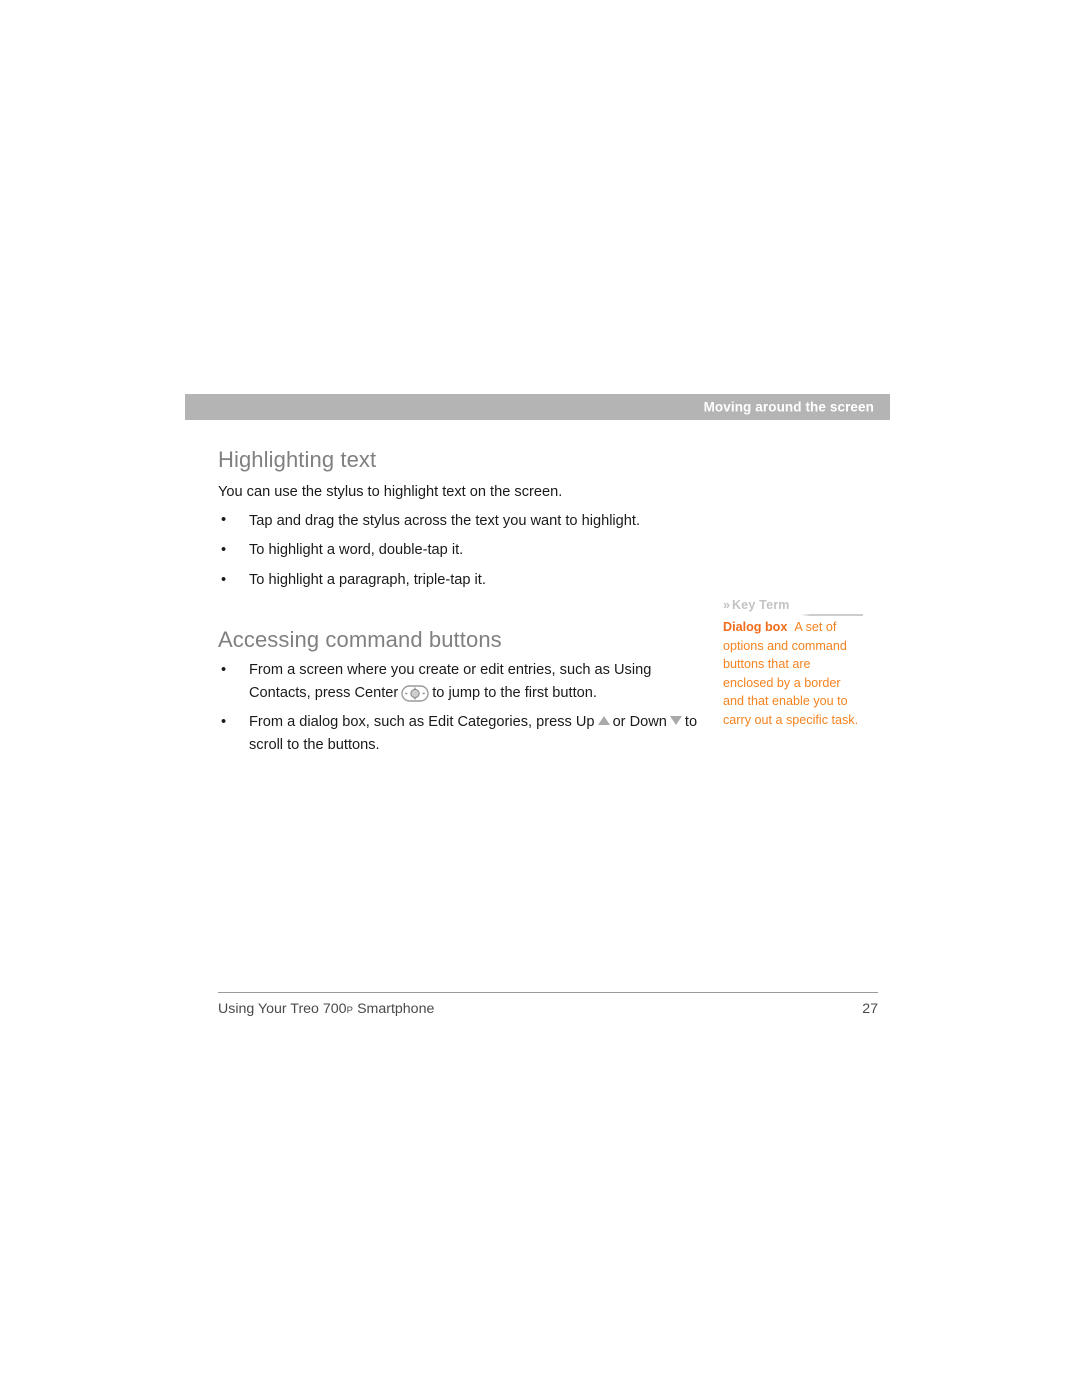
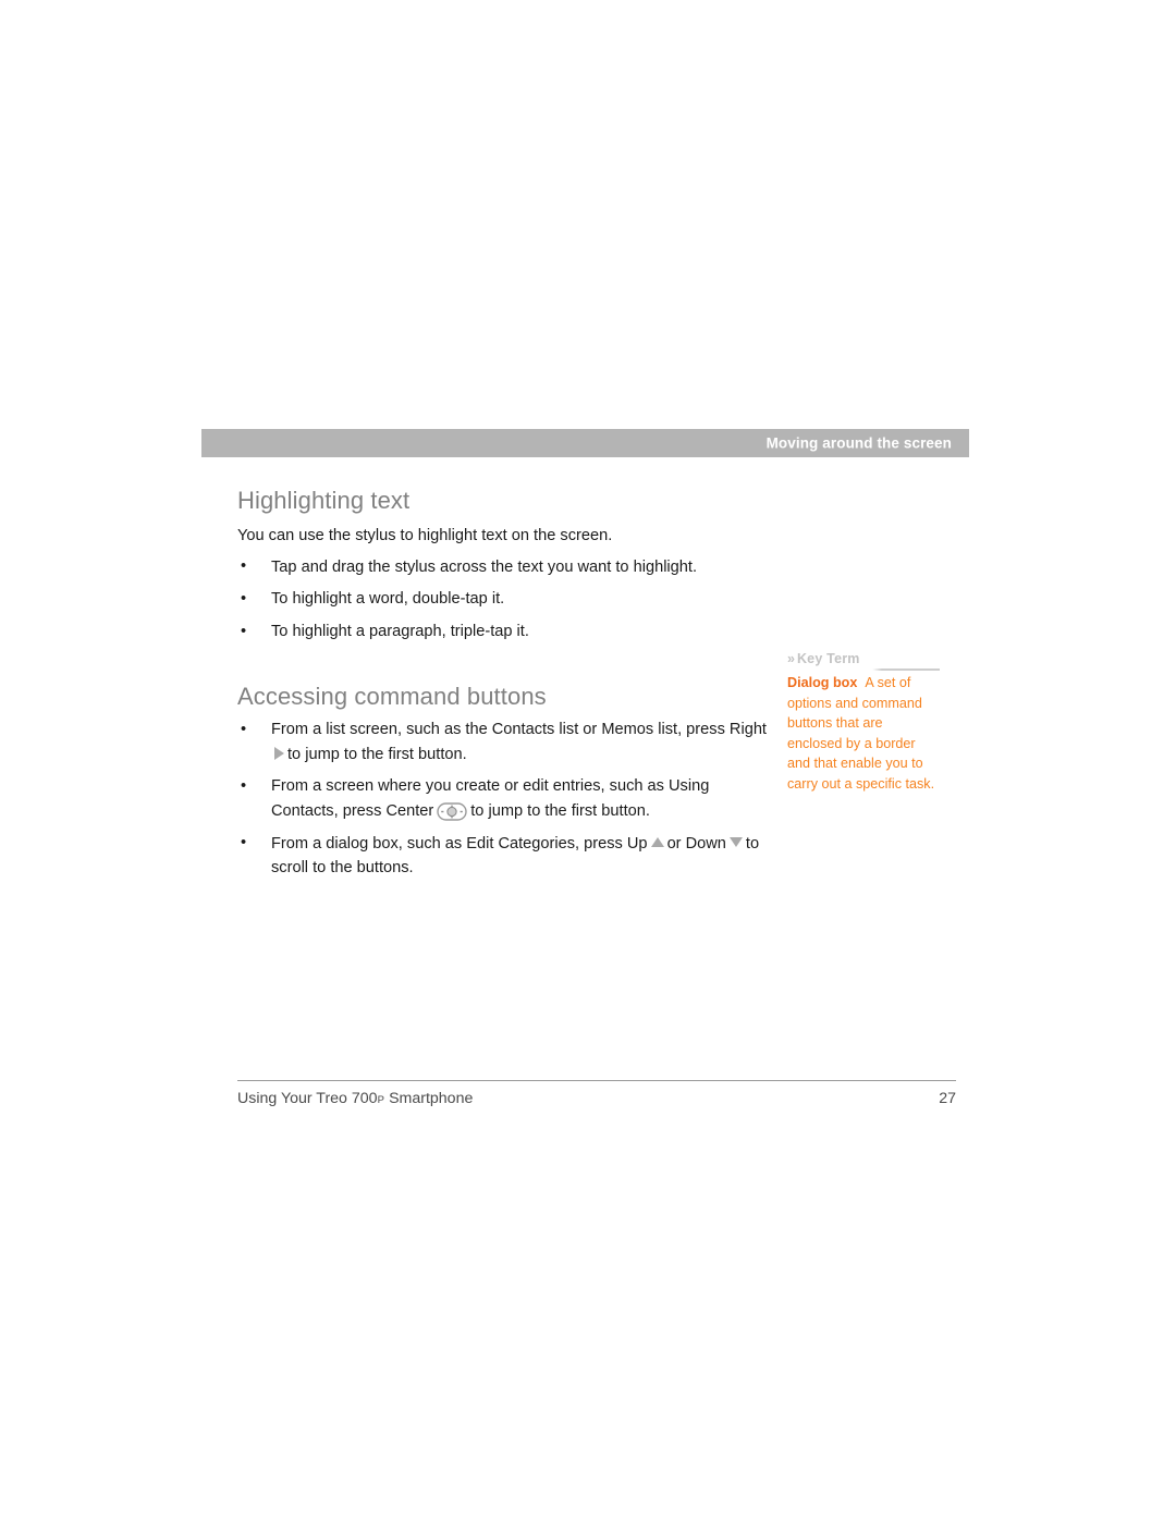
  Moving around the screen
  Highlighting text
  You can use the stylus to highlight text on the screen.
  Tap and drag the stylus across the text you want to highlight.
  To highlight a word, double-tap it.
  To highlight a paragraph, triple-tap it.
  Accessing command buttons
+ From a list screen, such as the Contacts list or Memos list, press Rightto jump to the first button.
  From a screen where you create or edit entries, such as Using Contacts, press Center to jump to the first button.
  From a dialog box, such as Edit Categories, press Up or Down to scroll to the buttons.
  » Key Term
  Dialog box A set of options and command buttons that are enclosed by a border and that enable you to carry out a specific task.
  Using Your Treo 700P Smartphone
  27
